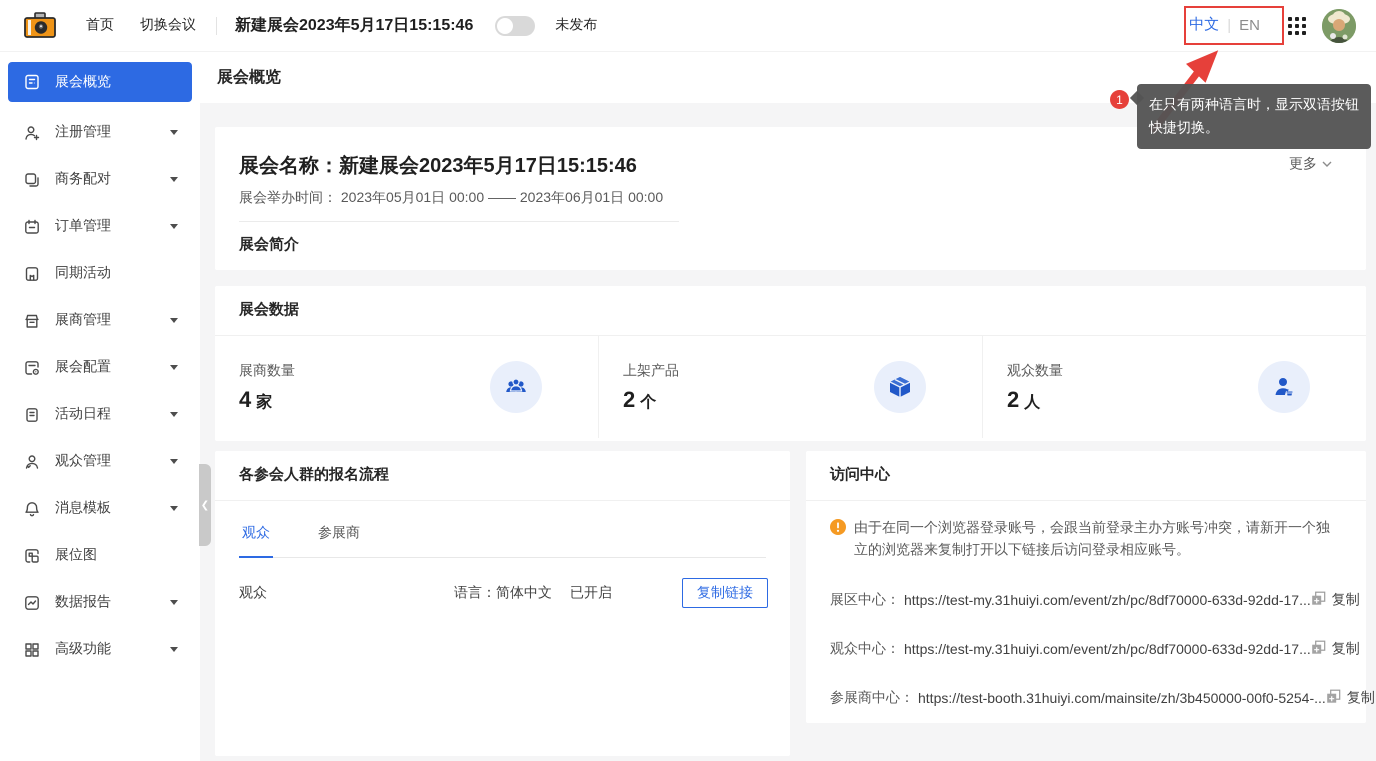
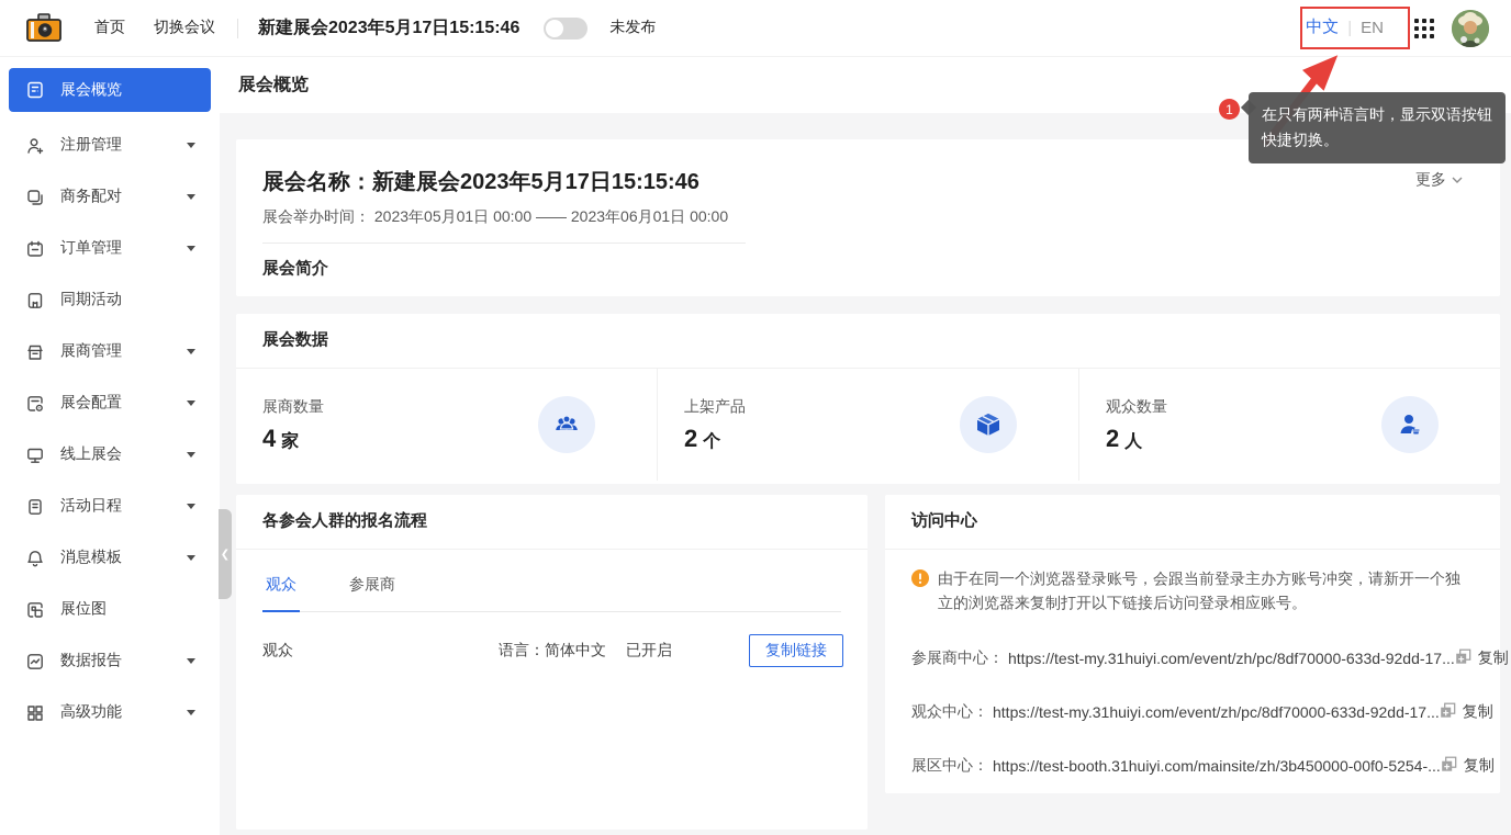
  首页
  切换会议
  新建展会2023年5月17日15:15:46
  未发布
  中文
  |
  EN
  展会概览
  注册管理
  商务配对
  订单管理
  同期活动
  展商管理
  展会配置
+ 线上展会
  活动日程
- 观众管理
  消息模板
  展位图
  数据报告
  高级功能
  ❮
  展会概览
  展会名称：新建展会2023年5月17日15:15:46
  展会举办时间： 2023年05月01日 00:00 —— 2023年06月01日 00:00
  展会简介
  更多
  展会数据
  展商数量
  4
  家
  上架产品
  2
  个
  观众数量
  2
  人
  各参会人群的报名流程
  观众
  参展商
  观众
  语言：简体中文
  已开启
  复制链接
  访问中心
  由于在同一个浏览器登录账号，会跟当前登录主办方账号冲突，请新开一个独立的浏览器来复制打开以下链接后访问登录相应账号。
- 展区中心：
+ 参展商中心：
  https://test-my.31huiyi.com/event/zh/pc/8df70000-633d-92dd-17...
  复制
  观众中心：
  https://test-my.31huiyi.com/event/zh/pc/8df70000-633d-92dd-17...
  复制
- 参展商中心：
+ 展区中心：
  https://test-booth.31huiyi.com/mainsite/zh/3b450000-00f0-5254-...
  复制
  1
  在只有两种语言时，显示双语按钮快捷切换。
